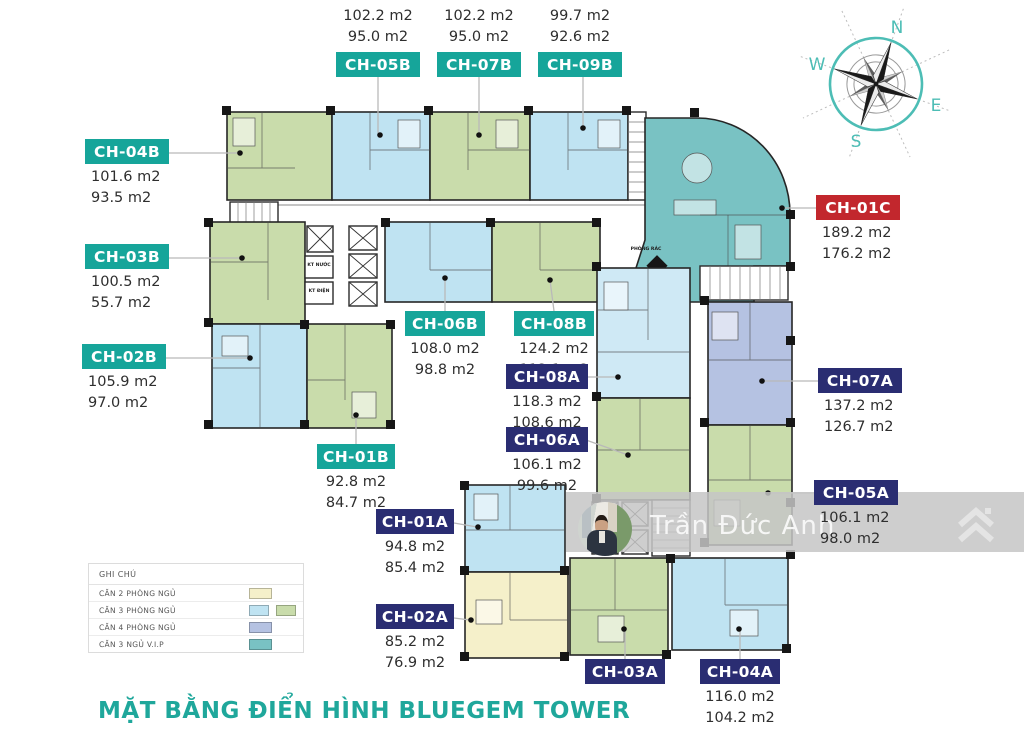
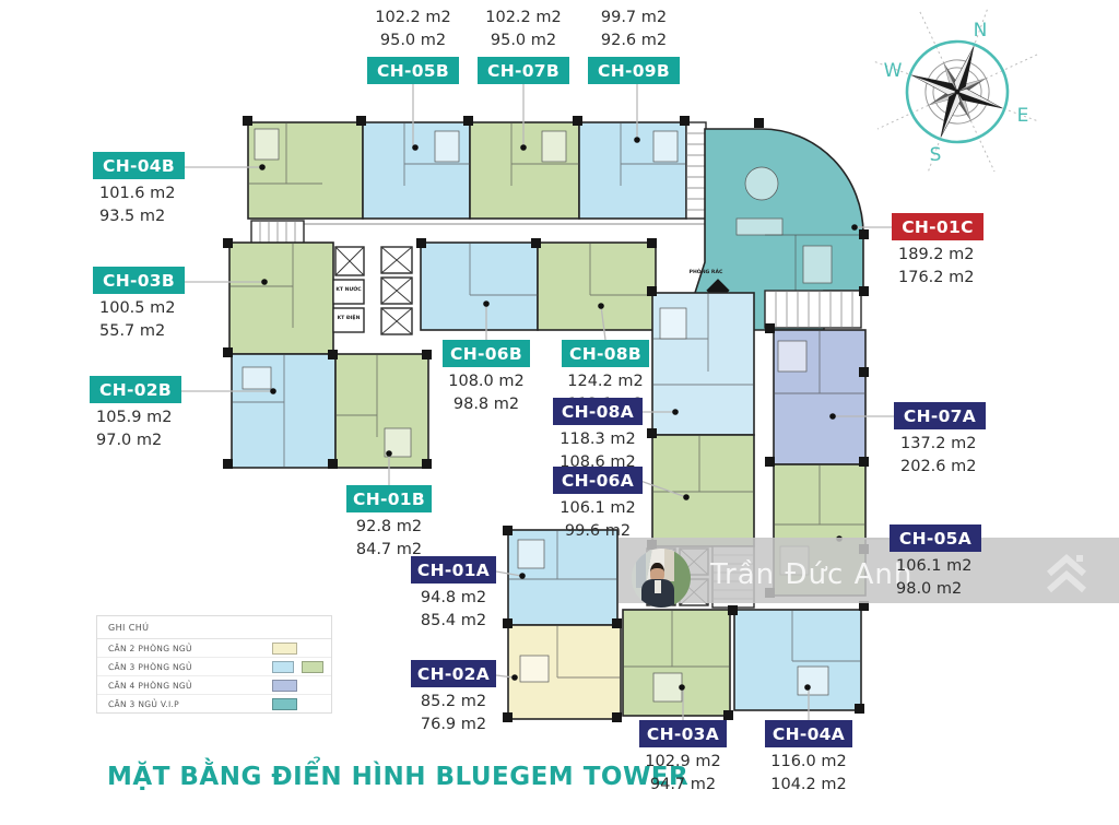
  N
  E
  S
  W
  Trần Đức Anh
  CH-04B
  101.6 m2
  93.5 m2
  102.2 m2
  95.0 m2
  CH-05B
  102.2 m2
  95.0 m2
  CH-07B
  99.7 m2
  92.6 m2
  CH-09B
  CH-01C
  189.2 m2
  176.2 m2
  CH-03B
  100.5 m2
  55.7 m2
  CH-02B
  105.9 m2
  97.0 m2
  CH-01B
  92.8 m2
  84.7 m2
  CH-06B
  108.0 m2
  98.8 m2
  CH-08B
  124.2 m2
  CH-08A
  118.3 m2
  108.6 m2
  CH-06A
  106.1 m2
  99.6 m2
  CH-07A
  137.2 m2
- 126.7 m2
+ 202.6 m2
  CH-05A
  106.1 m2
  98.0 m2
  CH-01A
  94.8 m2
  85.4 m2
  CH-02A
  85.2 m2
  76.9 m2
  CH-03A
+ 102.9 m2
+ 94.7 m2
  CH-04A
  116.0 m2
  104.2 m2
  GHI CHÚ
  CĂN 2 PHÒNG NGỦ
  CĂN 3 PHÒNG NGỦ
  CĂN 4 PHÒNG NGỦ
  CĂN 3 NGỦ V.I.P
  MẶT BẰNG ĐIỂN HÌNH BLUEGEM TOWER
